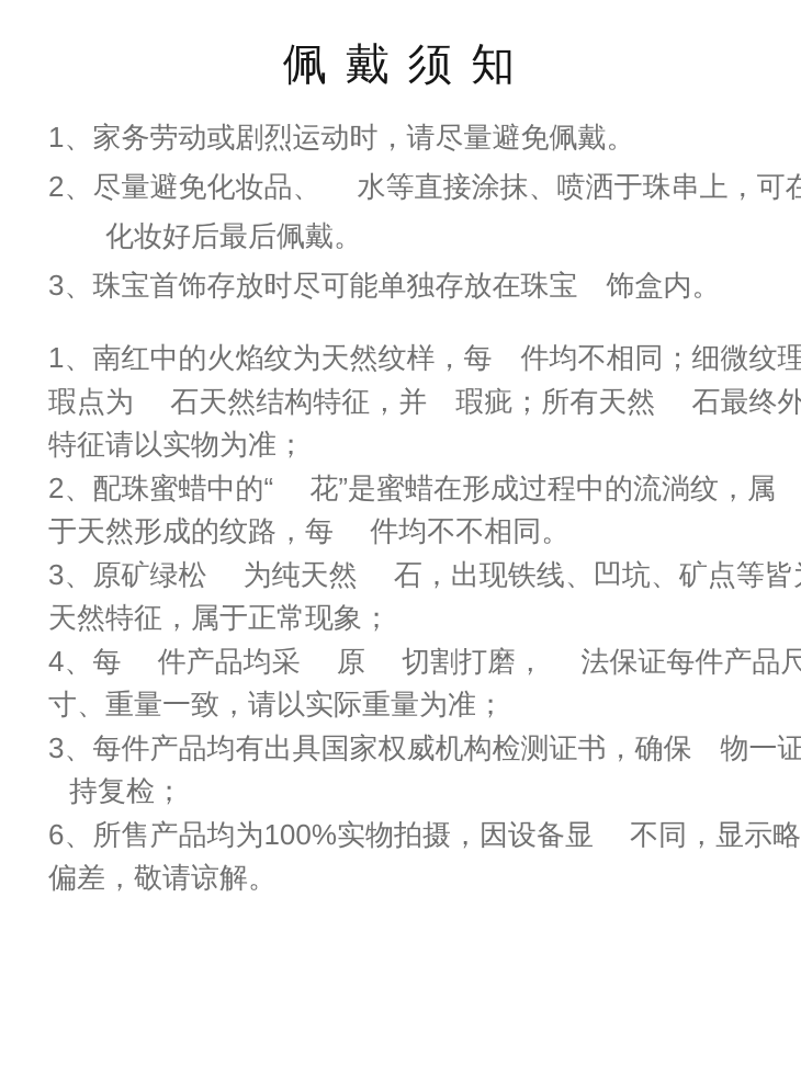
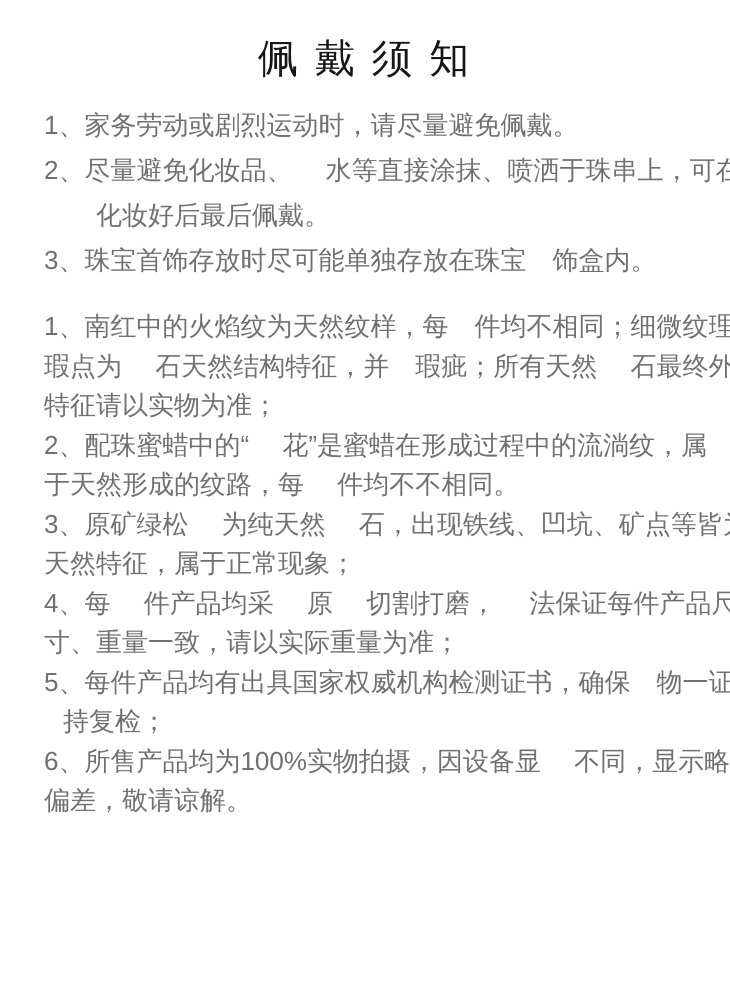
  佩 戴 须 知
  1、家务劳动或剧烈运动时，请尽量避免佩戴。
  2、尽量避免化妆品、 水等直接涂抹、喷洒于珠串上，可在
  化妆好后最后佩戴。
  3、珠宝首饰存放时尽可能单独存放在珠宝 饰盒内。
  1、南红中的火焰纹为天然纹样，每 件均不相同；细微纹理
  瑕点为 石天然结构特征，并 瑕疵；所有天然 石最终外
  特征请以实物为准；
  2、配珠蜜蜡中的“ 花”是蜜蜡在形成过程中的流淌纹，属
  于天然形成的纹路，每 件均不不相同。
  3、原矿绿松 为纯天然 石，出现铁线、凹坑、矿点等皆
  天然特征，属于正常现象；
  4、每 件产品均采 原 切割打磨， 法保证每件产品尺
  寸、重量一致，请以实际重量为准；
- 3、每件产品均有出具国家权威机构检测证书，确保 物一证
+ 5、每件产品均有出具国家权威机构检测证书，确保 物一证
  持复检；
  6、所售产品均为100%实物拍摄，因设备显 不同，显示略
  偏差，敬请谅解。
